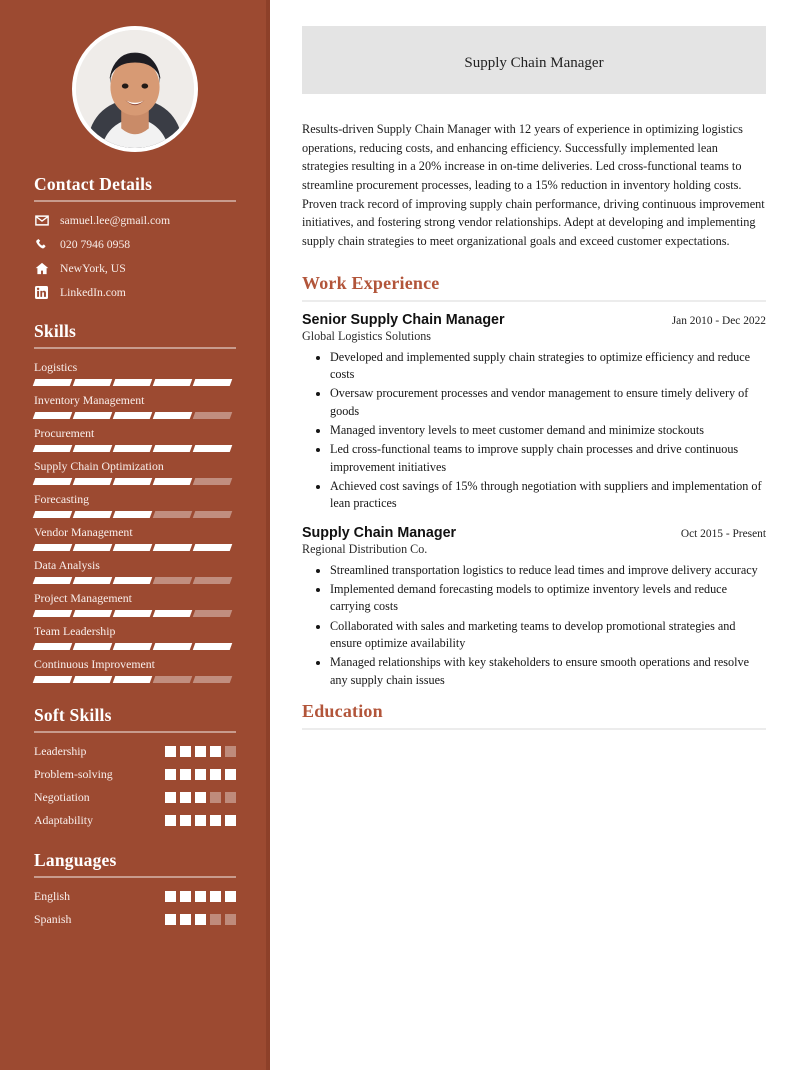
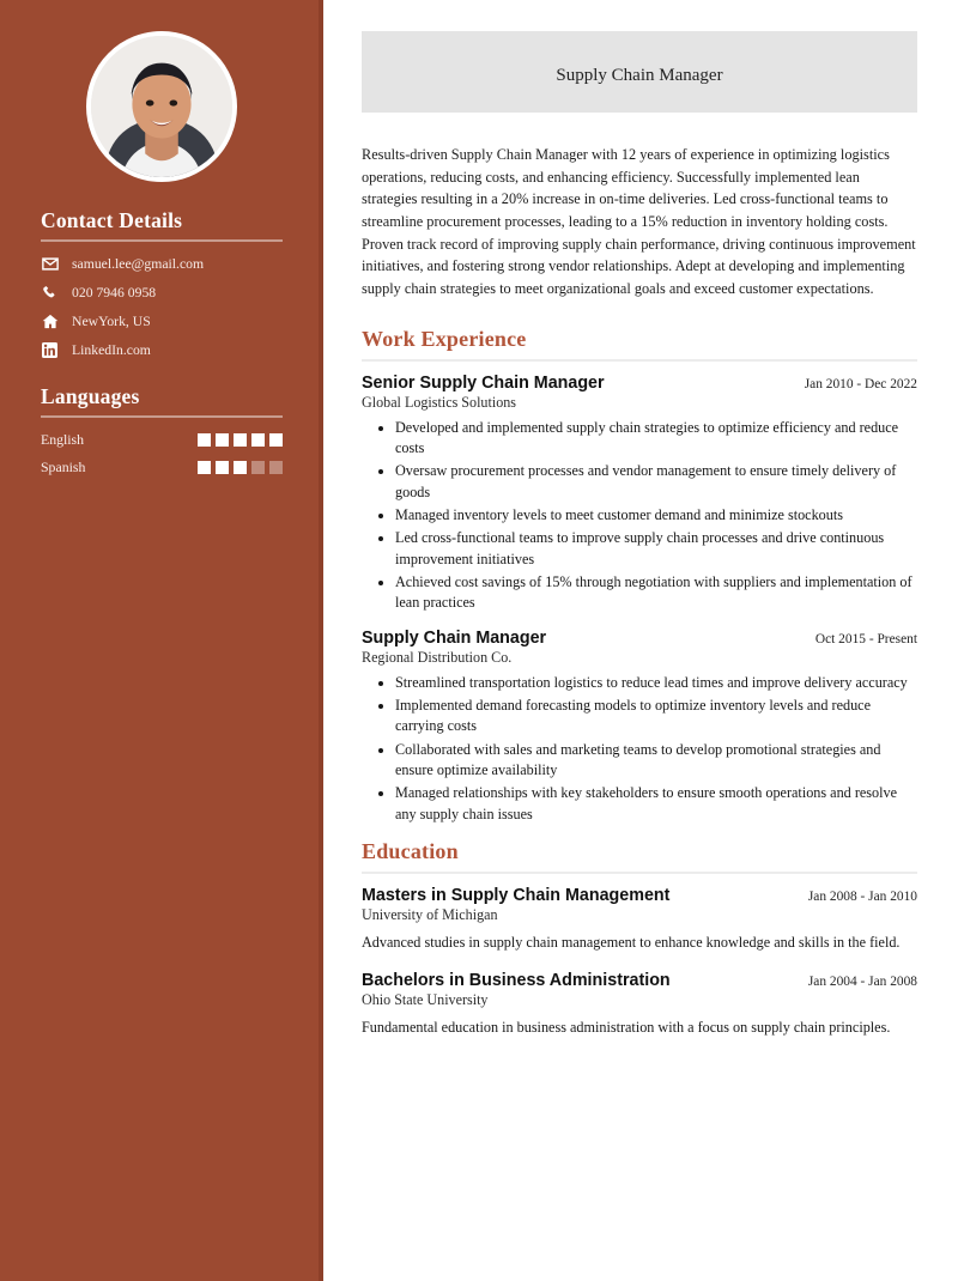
  Contact Details
  samuel.lee@gmail.com
  020 7946 0958
  NewYork, US
  LinkedIn.com
- Skills
- Logistics
- Inventory Management
- Procurement
- Supply Chain Optimization
- Forecasting
- Vendor Management
- Data Analysis
- Project Management
- Team Leadership
- Continuous Improvement
- Soft Skills
- Leadership
- Problem-solving
- Negotiation
- Adaptability
  Languages
  English
  Spanish
  Supply Chain Manager
  Results-driven Supply Chain Manager with 12 years of experience in optimizing logistics operations, reducing costs, and enhancing efficiency. Successfully implemented lean strategies resulting in a 20% increase in on-time deliveries. Led cross-functional teams to streamline procurement processes, leading to a 15% reduction in inventory holding costs. Proven track record of improving supply chain performance, driving continuous improvement initiatives, and fostering strong vendor relationships. Adept at developing and implementing supply chain strategies to meet organizational goals and exceed customer expectations.
  Work Experience
  Senior Supply Chain Manager
  Jan 2010 - Dec 2022
  Global Logistics Solutions
  Developed and implemented supply chain strategies to optimize efficiency and reduce costs
  Oversaw procurement processes and vendor management to ensure timely delivery of goods
  Managed inventory levels to meet customer demand and minimize stockouts
  Led cross-functional teams to improve supply chain processes and drive continuous improvement initiatives
  Achieved cost savings of 15% through negotiation with suppliers and implementation of lean practices
  Supply Chain Manager
  Oct 2015 - Present
  Regional Distribution Co.
  Streamlined transportation logistics to reduce lead times and improve delivery accuracy
  Implemented demand forecasting models to optimize inventory levels and reduce carrying costs
  Collaborated with sales and marketing teams to develop promotional strategies and ensure optimize availability
  Managed relationships with key stakeholders to ensure smooth operations and resolve any supply chain issues
  Education
+ Masters in Supply Chain Management
+ Jan 2008 - Jan 2010
+ University of Michigan
+ Advanced studies in supply chain management to enhance knowledge and skills in the field.
+ Bachelors in Business Administration
+ Jan 2004 - Jan 2008
+ Ohio State University
+ Fundamental education in business administration with a focus on supply chain principles.
